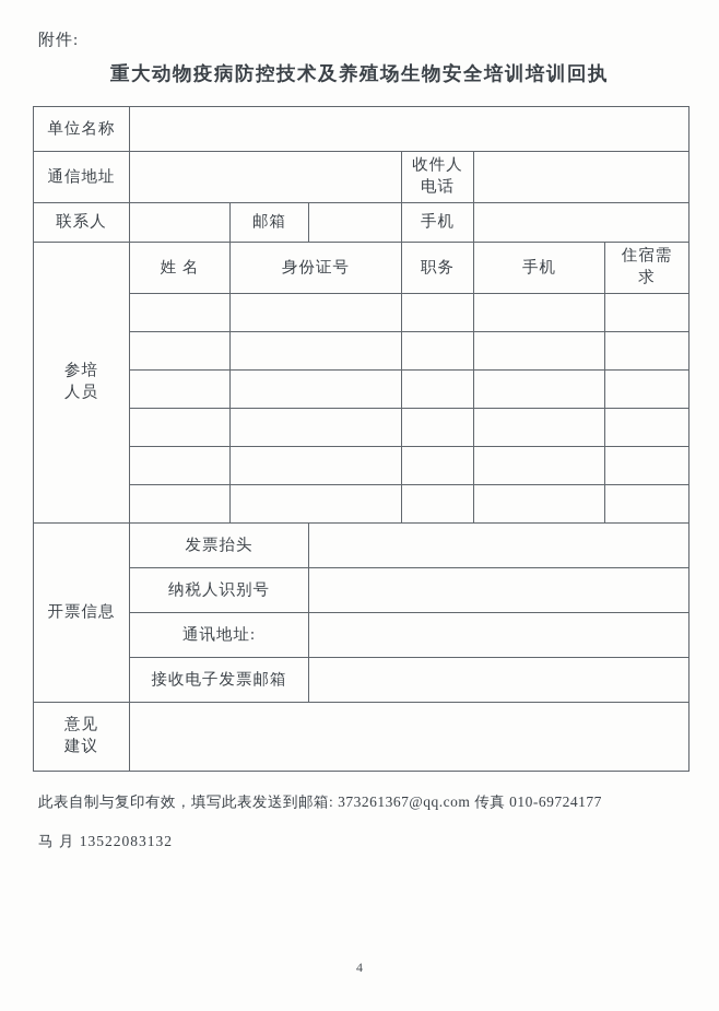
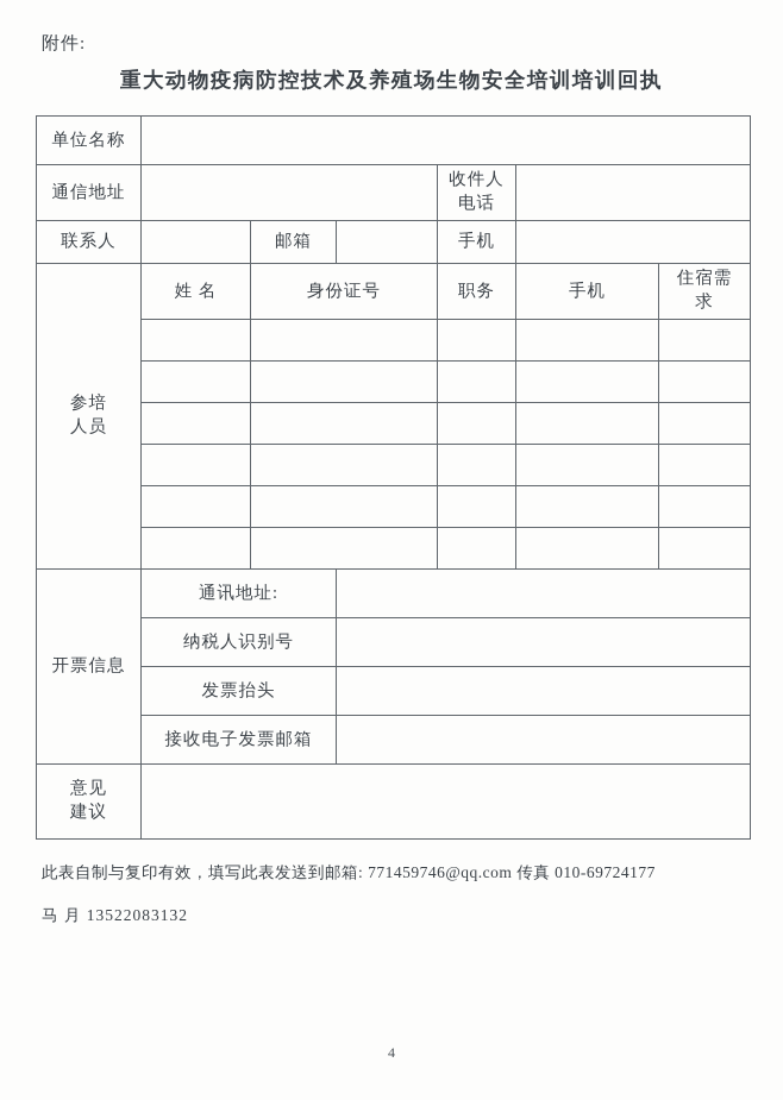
  附件:
  重大动物疫病防控技术及养殖场生物安全培训培训回执
  单位名称
  通信地址		收件人 电话
  联系人		邮箱		手机
  参培 人员	姓 名	身份证号	职务	手机	住宿需 求
- 开票信息	发票抬头
+ 开票信息	通讯地址:
  纳税人识别号
- 通讯地址:
+ 发票抬头
  接收电子发票邮箱
  意见 建议
- 此表自制与复印有效，填写此表发送到邮箱: 373261367@qq.com 传真 010-69724177
+ 此表自制与复印有效，填写此表发送到邮箱: 771459746@qq.com 传真 010-69724177
  马 月 13522083132
  4
